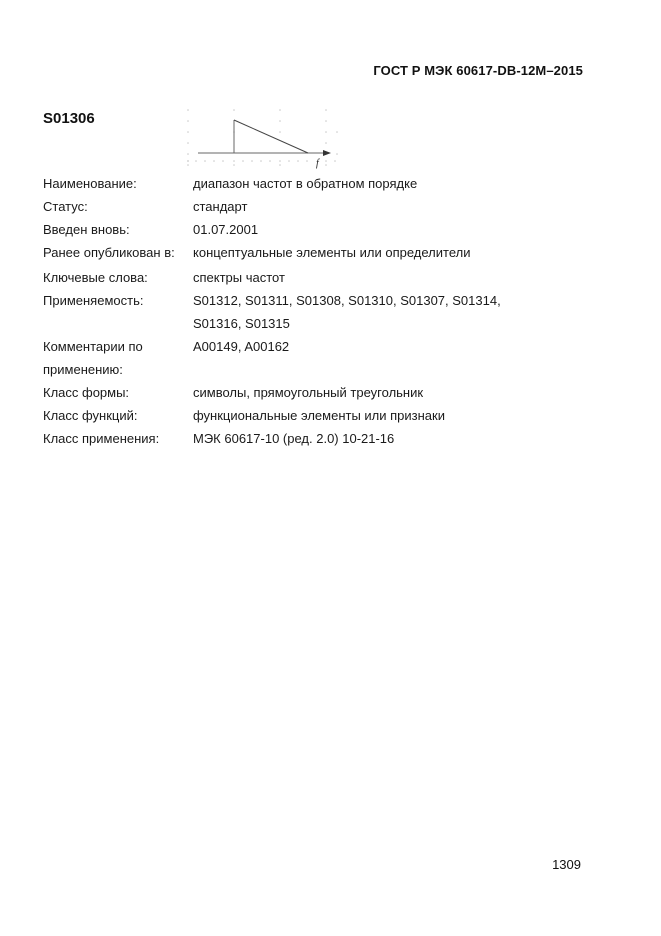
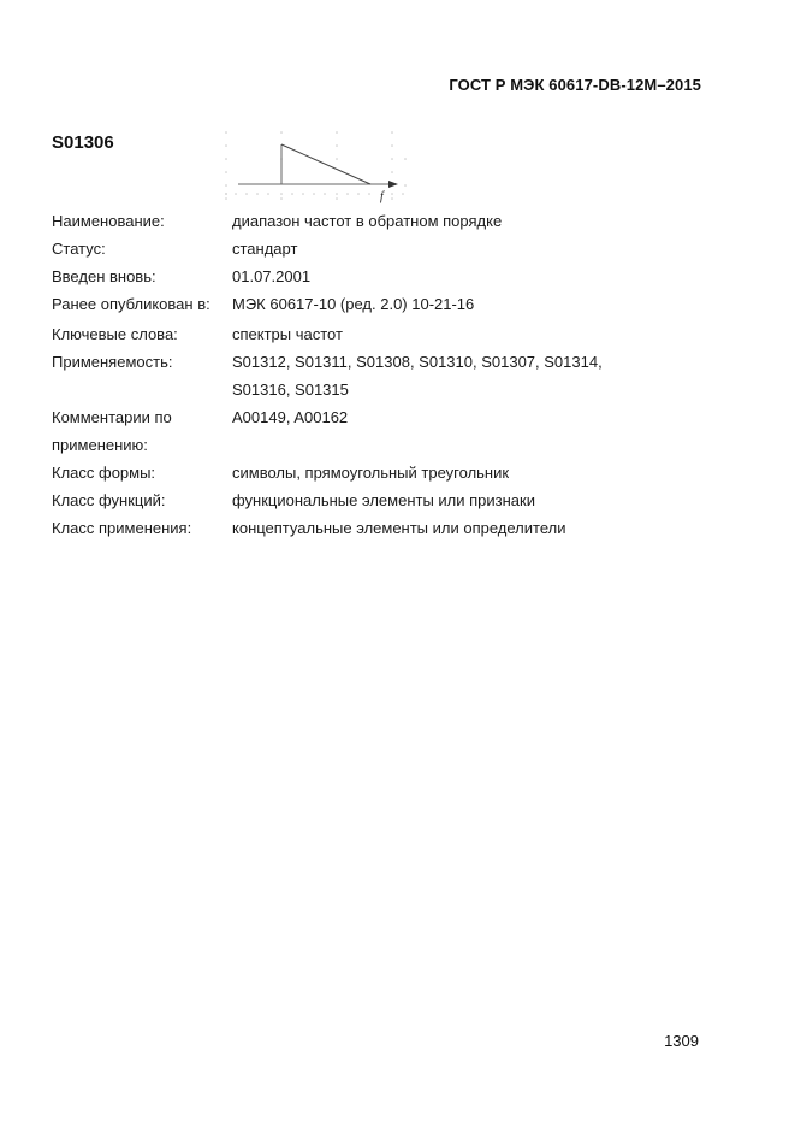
  ГОСТ Р МЭК 60617-DB-12M–2015
  S01306
  f
  Наименование:
  диапазон частот в обратном порядке
  Статус:
  стандарт
  Введен вновь:
  01.07.2001
  Ранее опубликован в:
- концептуальные элементы или определители
+ МЭК 60617-10 (ред. 2.0) 10-21-16
  Ключевые слова:
  спектры частот
  Применяемость:
  S01312, S01311, S01308, S01310, S01307, S01314,
  S01316, S01315
  Комментарии по
  применению:
  A00149, A00162
  Класс формы:
  символы, прямоугольный треугольник
  Класс функций:
  функциональные элементы или признаки
  Класс применения:
- МЭК 60617-10 (ред. 2.0) 10-21-16
+ концептуальные элементы или определители
  1309
